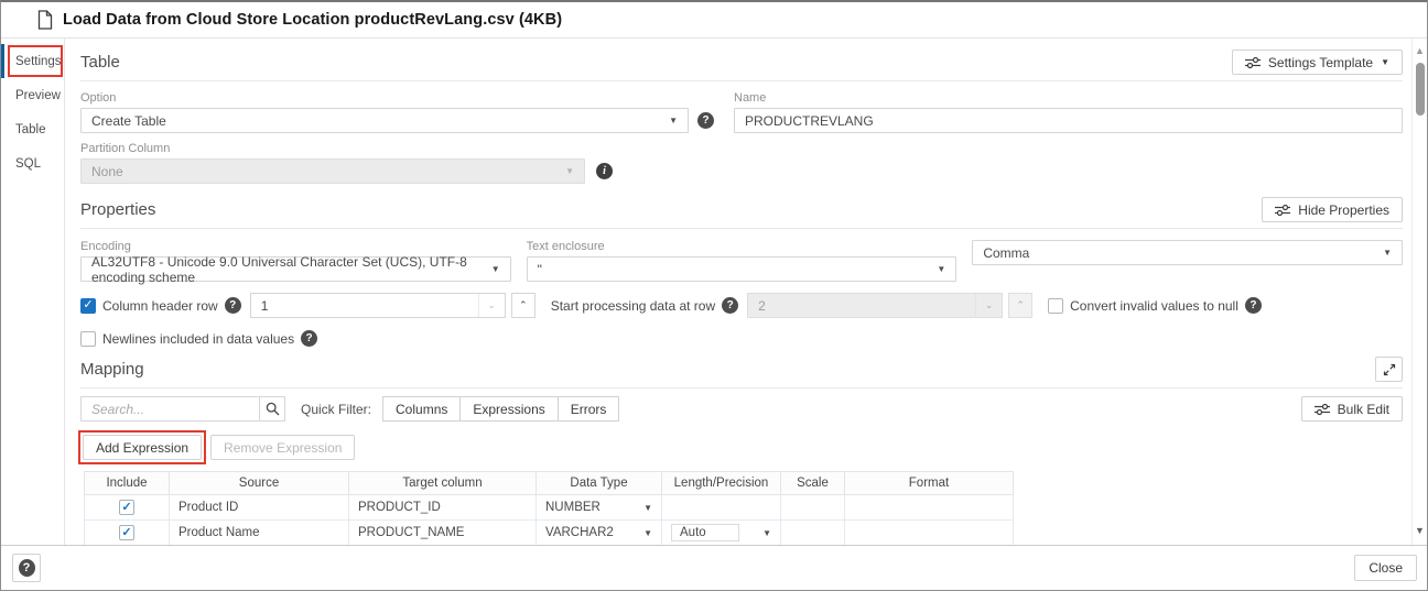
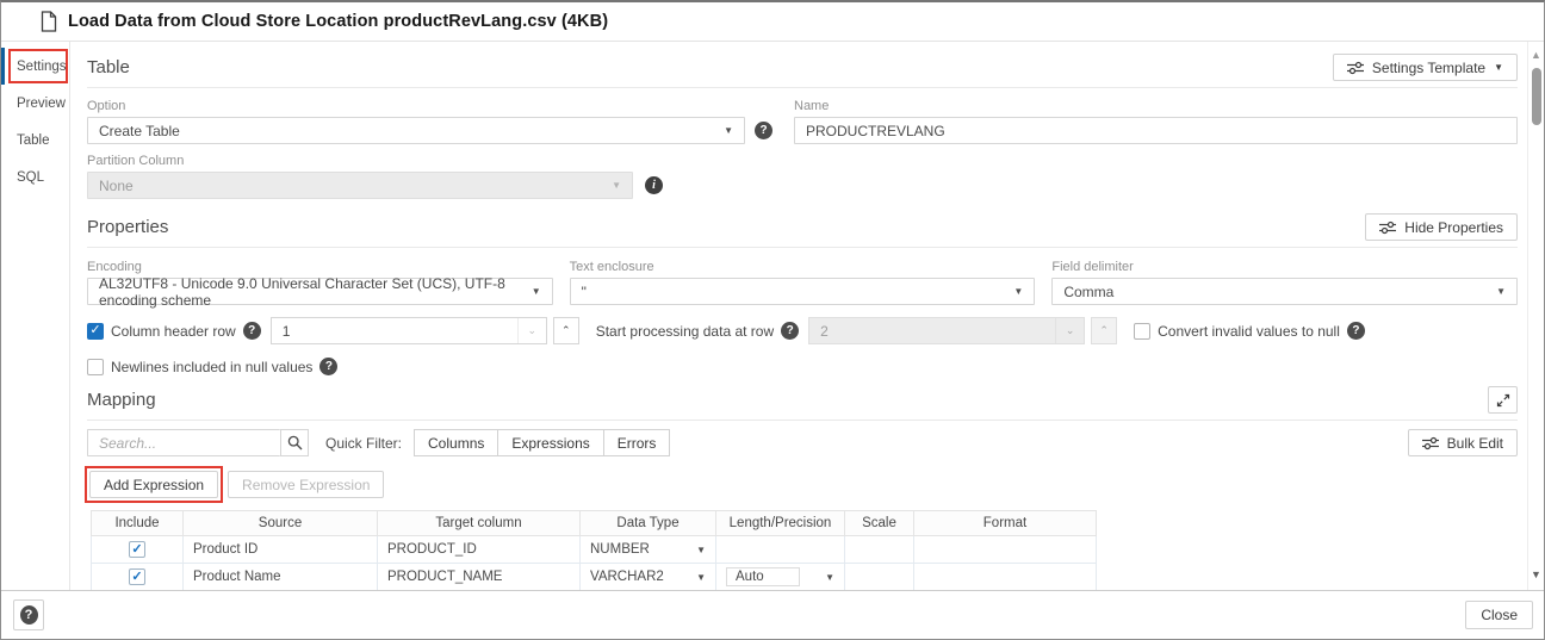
  Load Data from Cloud Store Location productRevLang.csv (4KB)
  Settings
  Preview
  Table
  SQL
  Table
  Settings Template
  ▼
  Option
  Create Table
  ▼
  ?
  Name
  PRODUCTREVLANG
  Partition Column
  None
  ▼
  i
  Properties
  Hide Properties
  Encoding
  AL32UTF8 - Unicode 9.0 Universal Character Set (UCS), UTF-8 encoding scheme
  ▼
  Text enclosure
  "
  ▼
+ Field delimiter
  Comma
  ▼
  ✓
  Column header row
  ?
  1
  ⌄
  ⌃
  Start processing data at row
  ?
  2
  ⌄
  ⌃
  Convert invalid values to null
  ?
- Newlines included in data values
+ Newlines included in null values
  ?
  Mapping
  Search...
  Quick Filter:
  Columns
  Expressions
  Errors
  Bulk Edit
  Add Expression
  Remove Expression
  Include	Source	Target column	Data Type	Length/Precision	Scale	Format
  ✓	Product ID	PRODUCT_ID	NUMBER ▼
  ✓	Product Name	PRODUCT_NAME	VARCHAR2 ▼	Auto ▼
  ▲
  ▼
  ?
  Close
